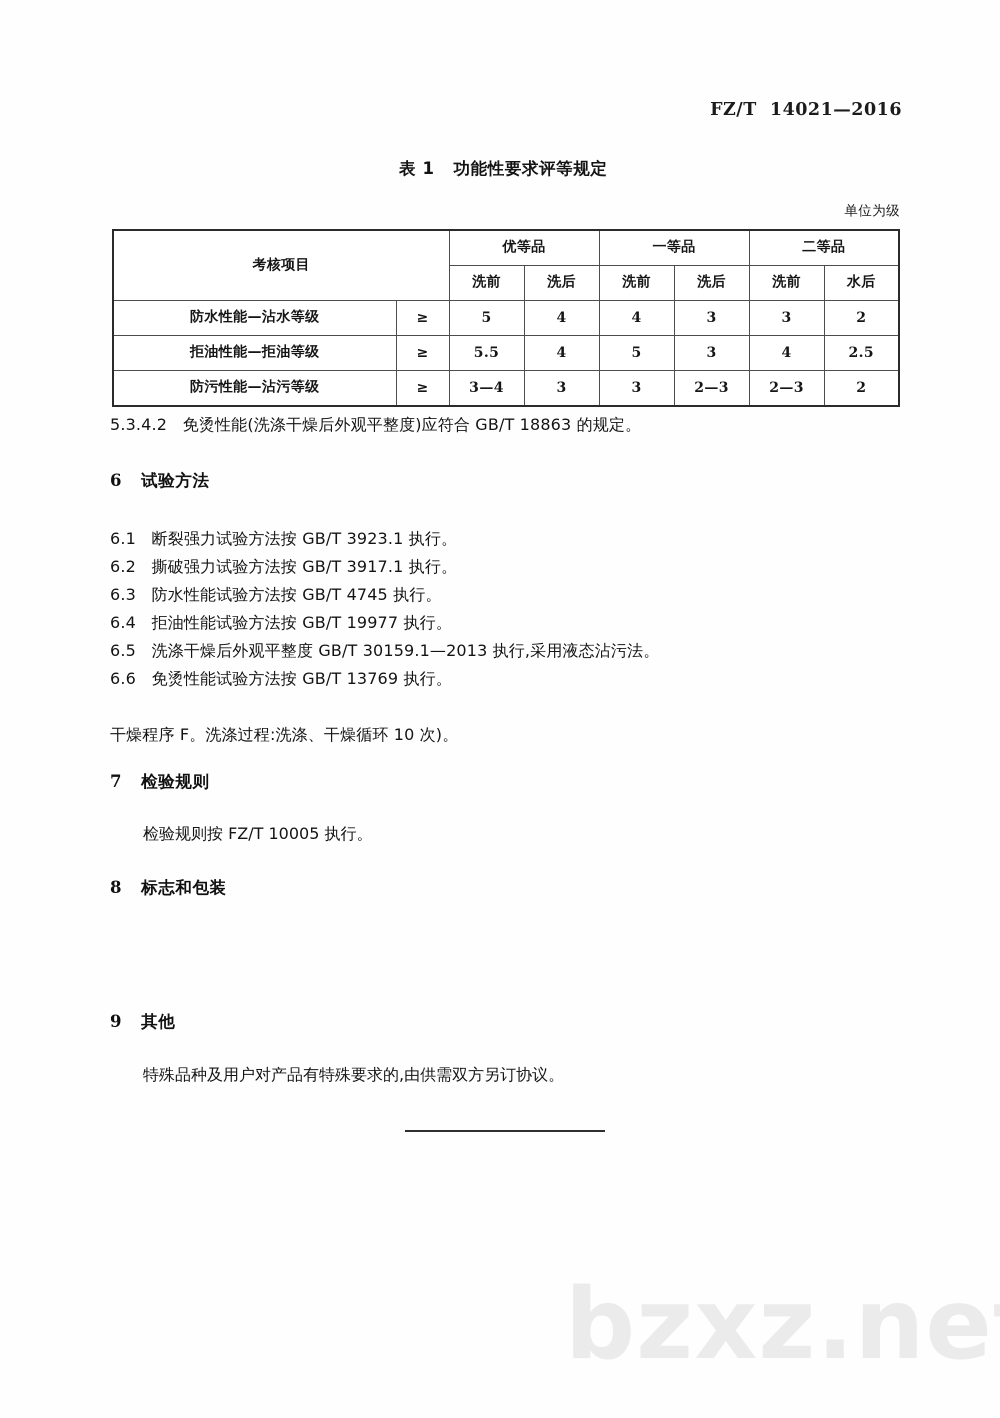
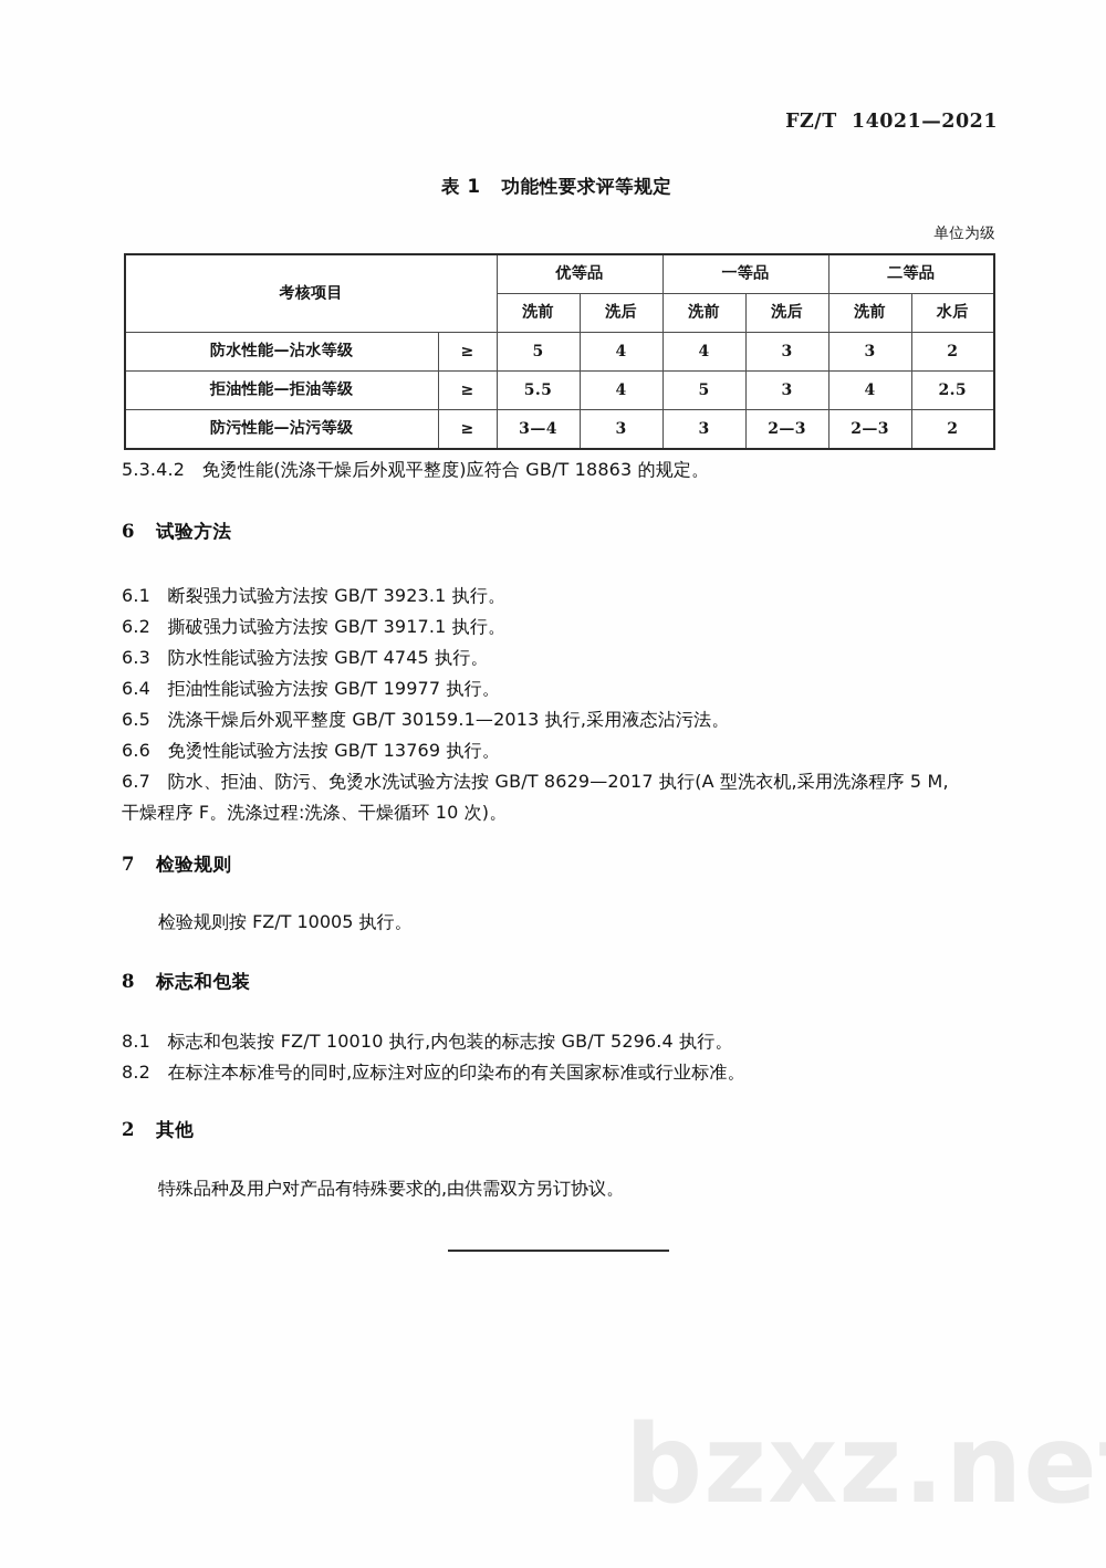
- FZ/T 14021—2016
+ FZ/T 14021—2021
  表 1 功能性要求评等规定
  单位为级
  考核项目	优等品	一等品	二等品
  洗前	洗后	洗前	洗后	洗前	水后
  防水性能—沾水等级	≥	5	4	4	3	3	2
  拒油性能—拒油等级	≥	5.5	4	5	3	4	2.5
  防污性能—沾污等级	≥	3—4	3	3	2—3	2—3	2
  5.3.4.2 免烫性能(洗涤干燥后外观平整度)应符合 GB/T 18863 的规定。
  6 试验方法
  6.1 断裂强力试验方法按 GB/T 3923.1 执行。
  6.2 撕破强力试验方法按 GB/T 3917.1 执行。
  6.3 防水性能试验方法按 GB/T 4745 执行。
  6.4 拒油性能试验方法按 GB/T 19977 执行。
  6.5 洗涤干燥后外观平整度 GB/T 30159.1—2013 执行,采用液态沾污法。
  6.6 免烫性能试验方法按 GB/T 13769 执行。
+ 6.7 防水、拒油、防污、免烫水洗试验方法按 GB/T 8629—2017 执行(A 型洗衣机,采用洗涤程序 5 M,
  干燥程序 F。洗涤过程:洗涤、干燥循环 10 次)。
  7 检验规则
  检验规则按 FZ/T 10005 执行。
  8 标志和包装
+ 8.1 标志和包装按 FZ/T 10010 执行,内包装的标志按 GB/T 5296.4 执行。
+ 8.2 在标注本标准号的同时,应标注对应的印染布的有关国家标准或行业标准。
- 9 其他
+ 2 其他
  特殊品种及用户对产品有特殊要求的,由供需双方另订协议。
